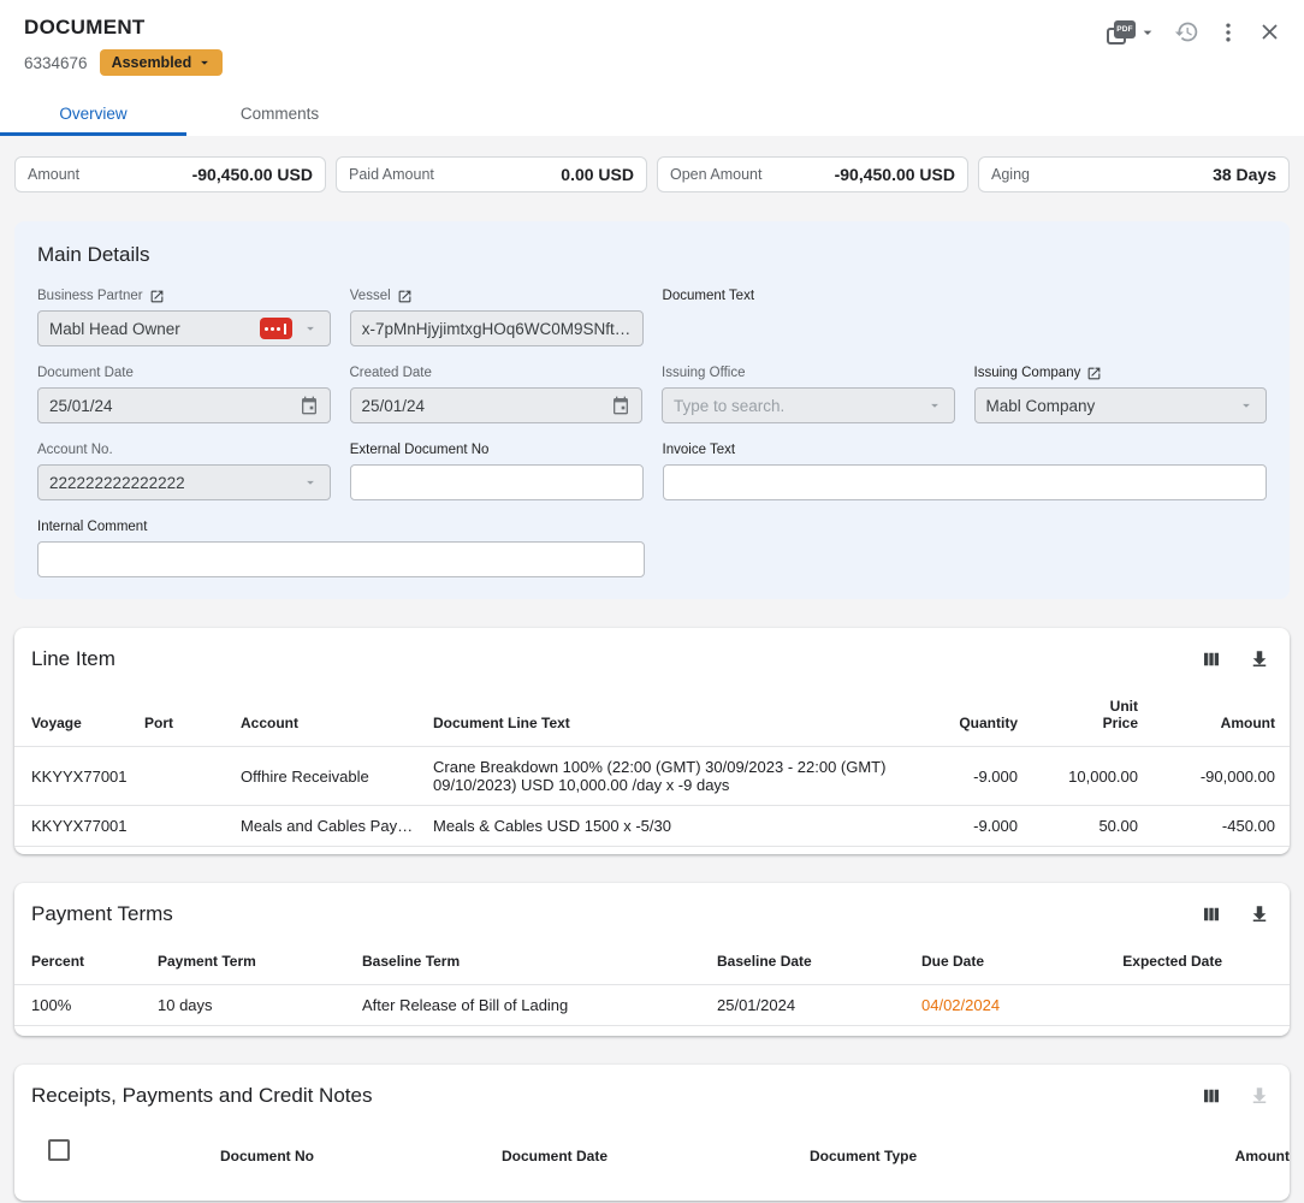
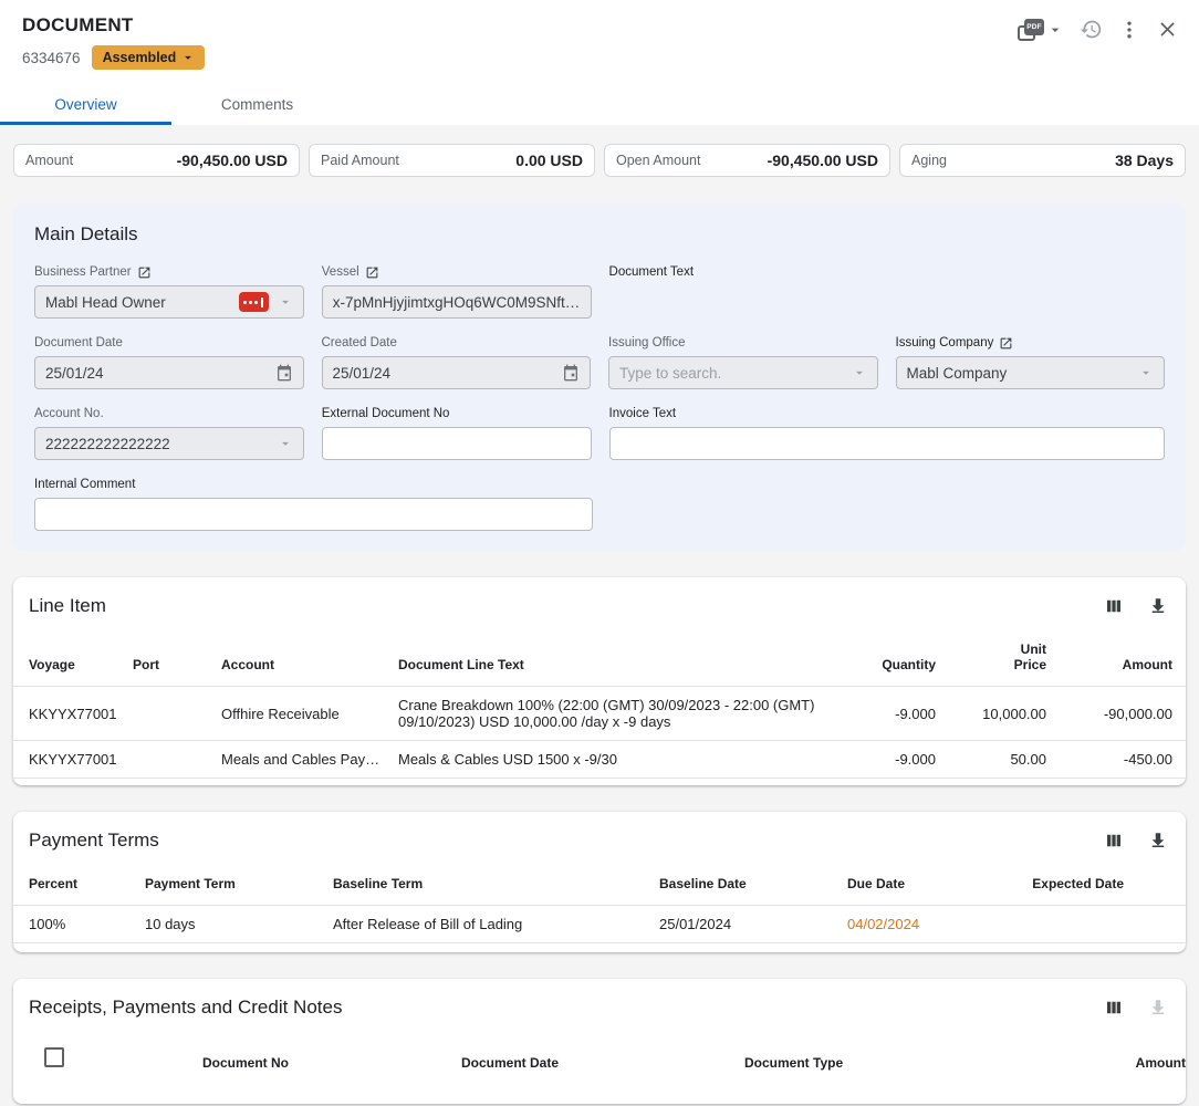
  DOCUMENT
  6334676
  Assembled
  Overview
  Comments
  Amount
  -90,450.00 USD
  Paid Amount
  0.00 USD
  Open Amount
  -90,450.00 USD
  Aging
  38 Days
  Main Details
  Business Partner
  Mabl Head Owner
  Vessel
  x-7pMnHjyjimtxgHOq6WC0M9SNft…
  Document Text
  Document Date
  25/01/24
  Created Date
  25/01/24
  Issuing Office
  Type to search.
  Issuing Company
  Mabl Company
  Account No.
  222222222222222
  External Document No
  Invoice Text
  Internal Comment
  Line Item
  Voyage	Port	Account	Document Line Text	Quantity	Unit Price	Amount
  KKYYX77001		Offhire Receivable	Crane Breakdown 100% (22:00 (GMT) 30/09/2023 - 22:00 (GMT) 09/10/2023) USD 10,000.00 /day x -9 days	-9.000	10,000.00	-90,000.00
- KKYYX77001		Meals and Cables Pay…	Meals & Cables USD 1500 x -5/30	-9.000	50.00	-450.00
+ KKYYX77001		Meals and Cables Pay…	Meals & Cables USD 1500 x -9/30	-9.000	50.00	-450.00
  Payment Terms
  Percent	Payment Term	Baseline Term	Baseline Date	Due Date	Expected Date
  100%	10 days	After Release of Bill of Lading	25/01/2024	04/02/2024
  Receipts, Payments and Credit Notes
  	Document No	Document Date	Document Type	Amount
